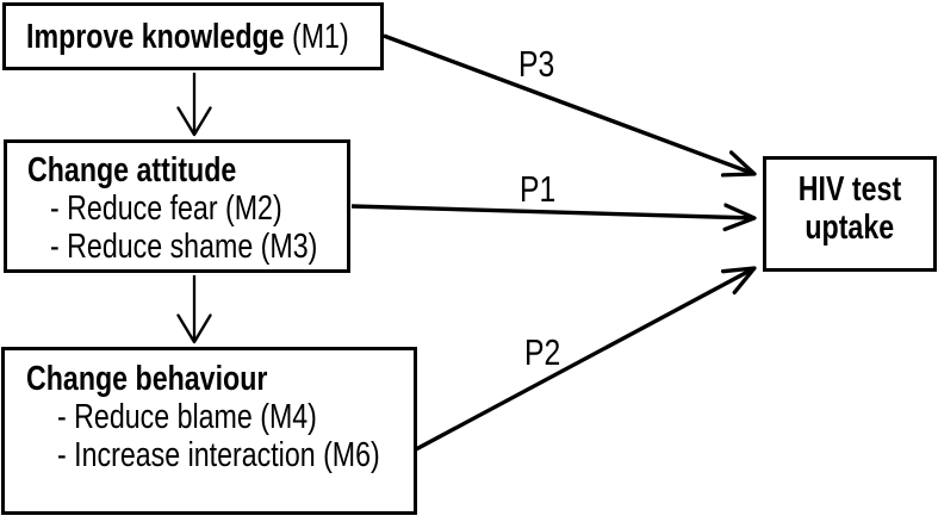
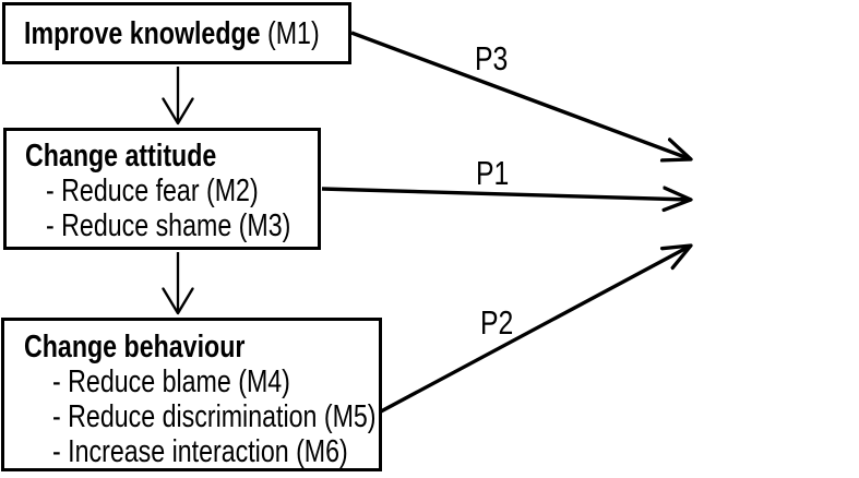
  Improve knowledge (M1)
  Change attitude
  - Reduce fear (M2)
  - Reduce shame (M3)
  Change behaviour
  - Reduce blame (M4)
+ - Reduce discrimination (M5)
  - Increase interaction (M6)
- HIV test
- uptake
  P3
  P1
  P2
